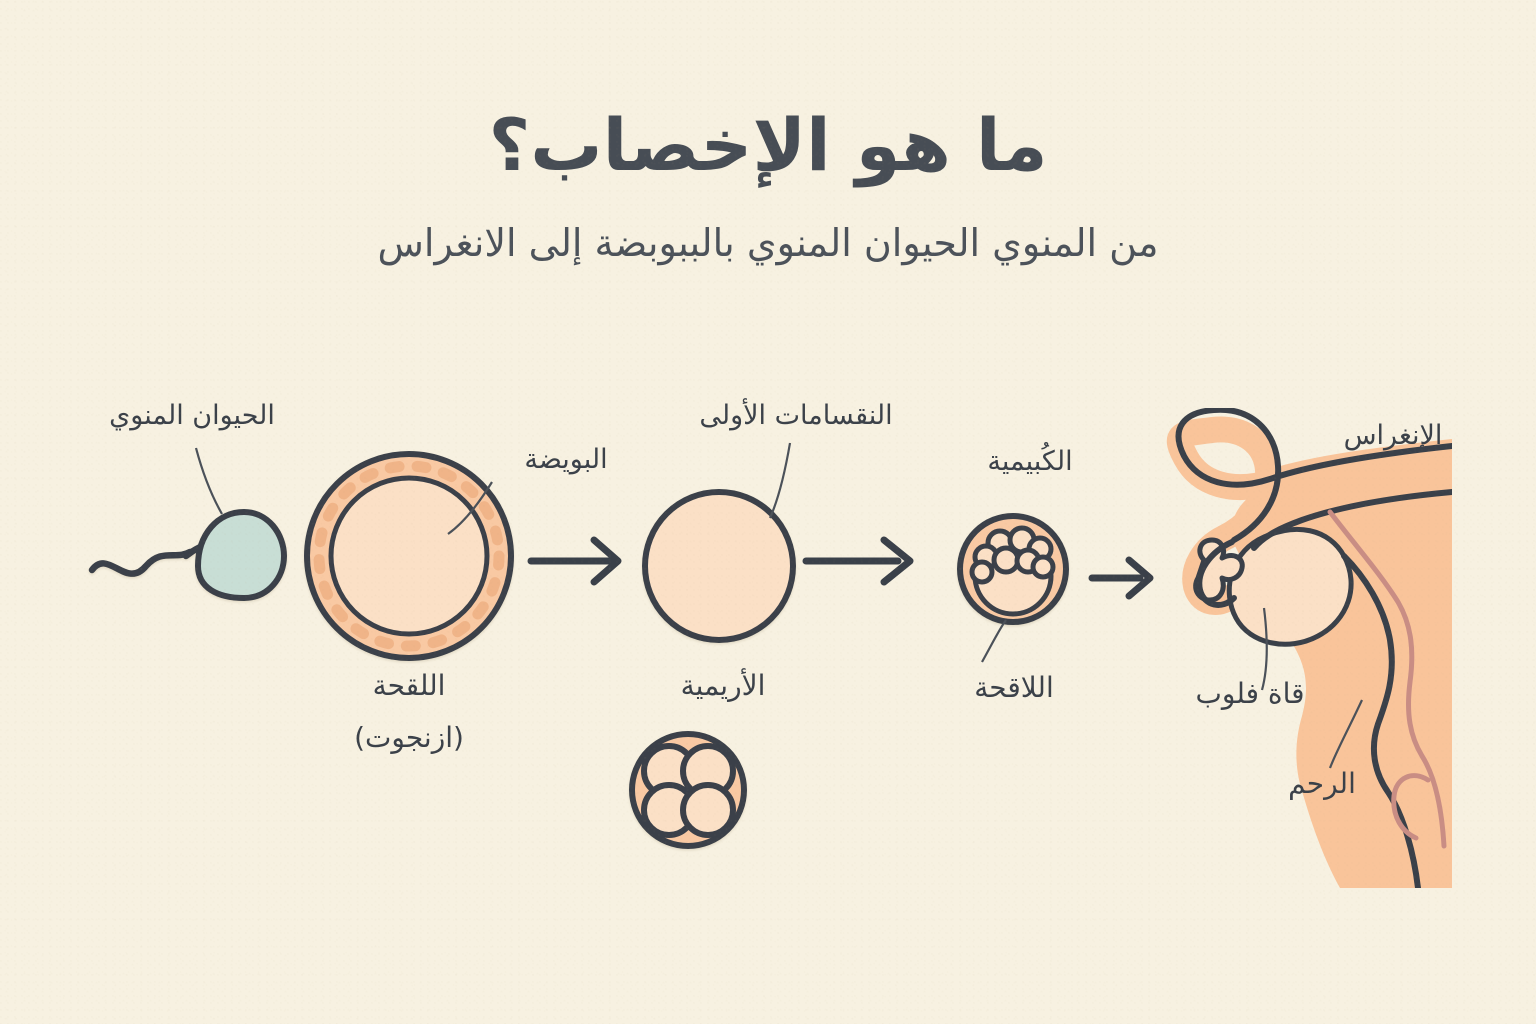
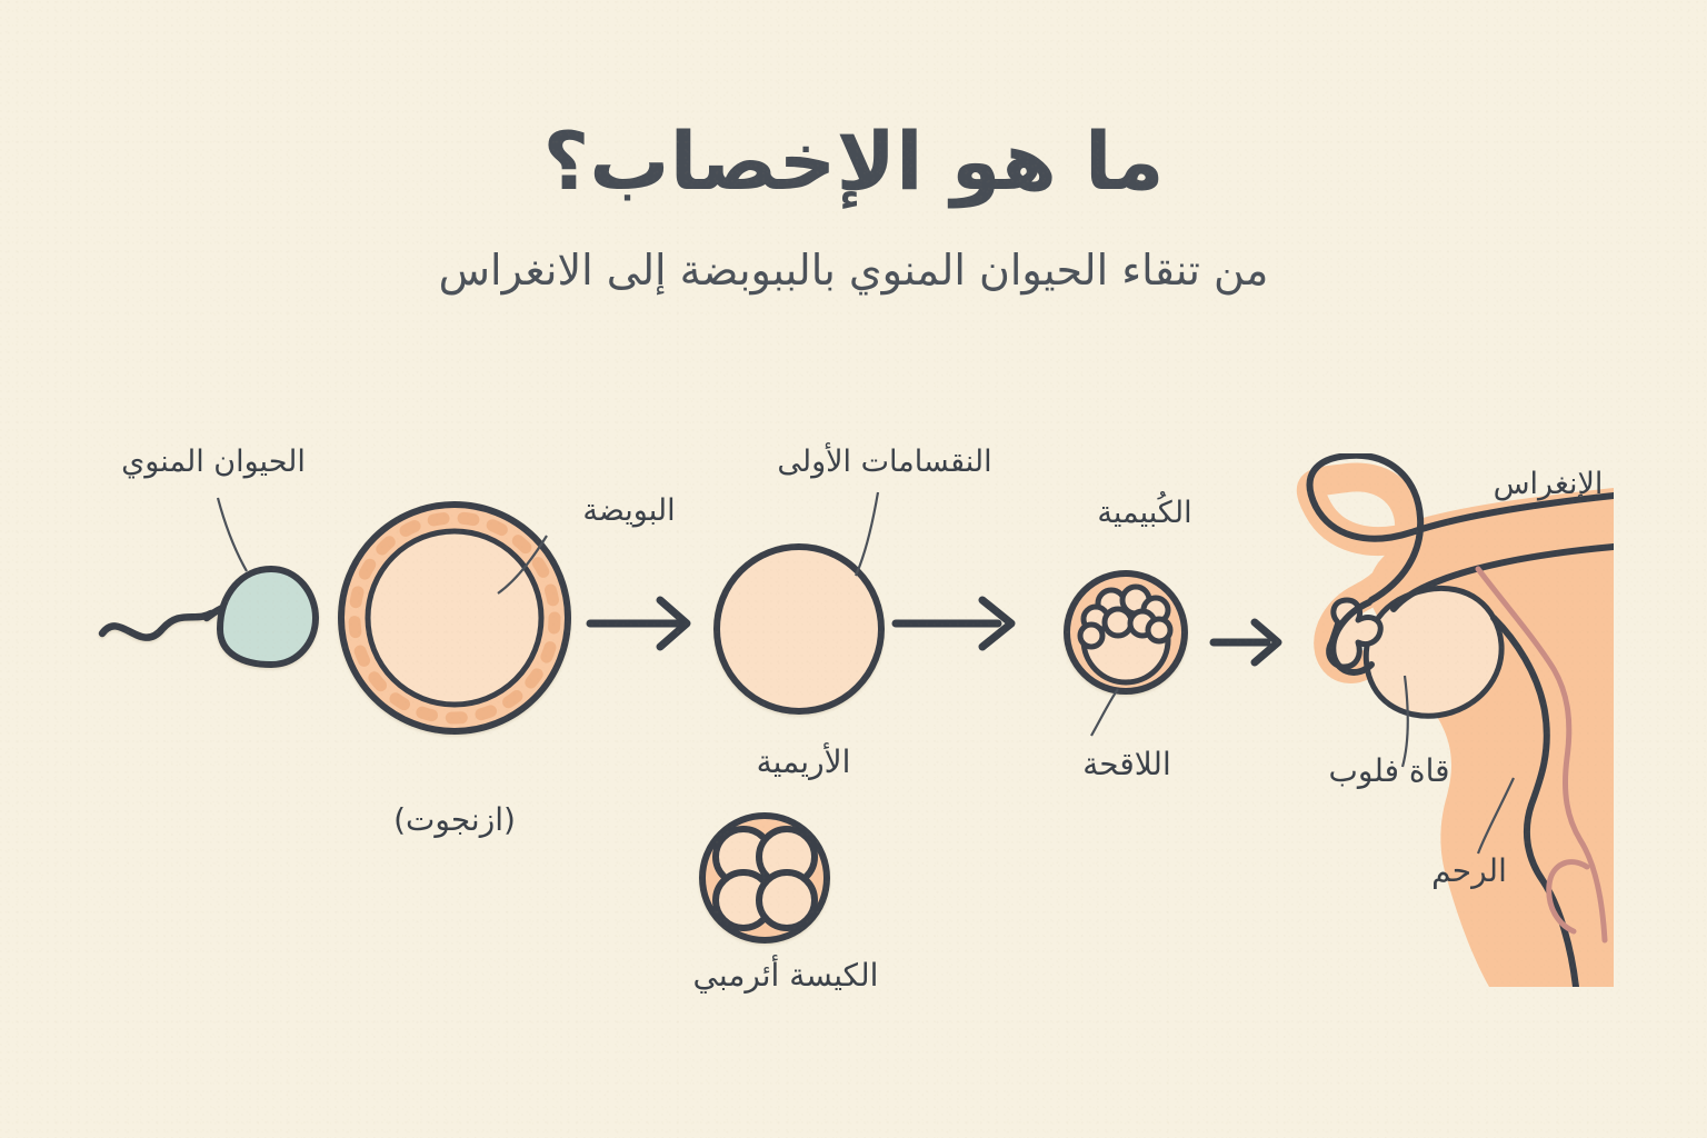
  ما هو الإخصاب؟
- من المنوي الحيوان المنوي بالببوبضة إلى الانغراس
+ من تنقاء الحيوان المنوي بالببوبضة إلى الانغراس
  الحيوان المنوي
  البويضة
- اللقحة
  (ازنجوت)
  النقسامات الأولى
  الأريمية
+ الكيسة أئرمبي
  الكُبيمية
  اللاقحة
  الإنغراس
  قاة فلوب
  الرحم
